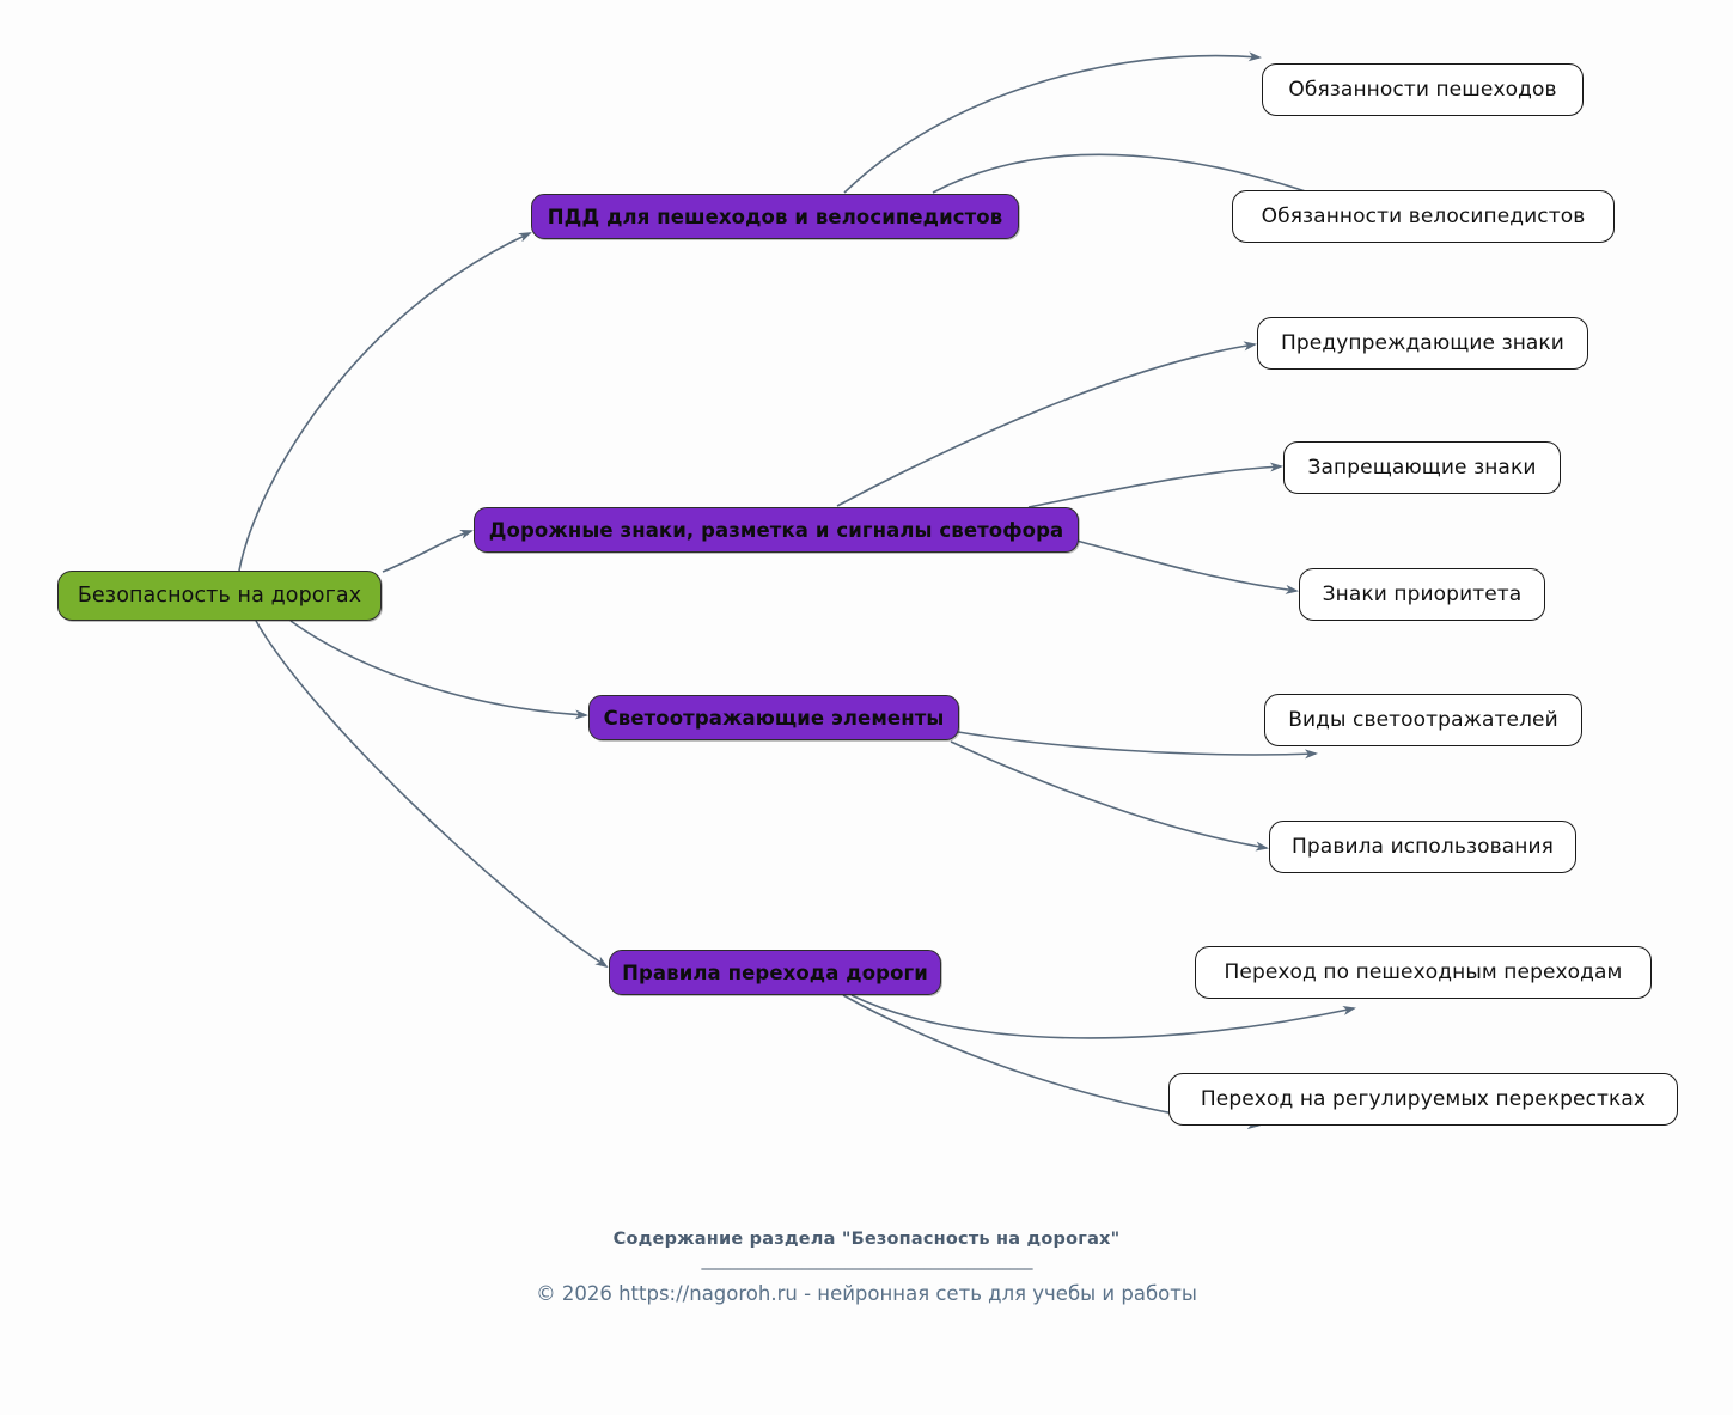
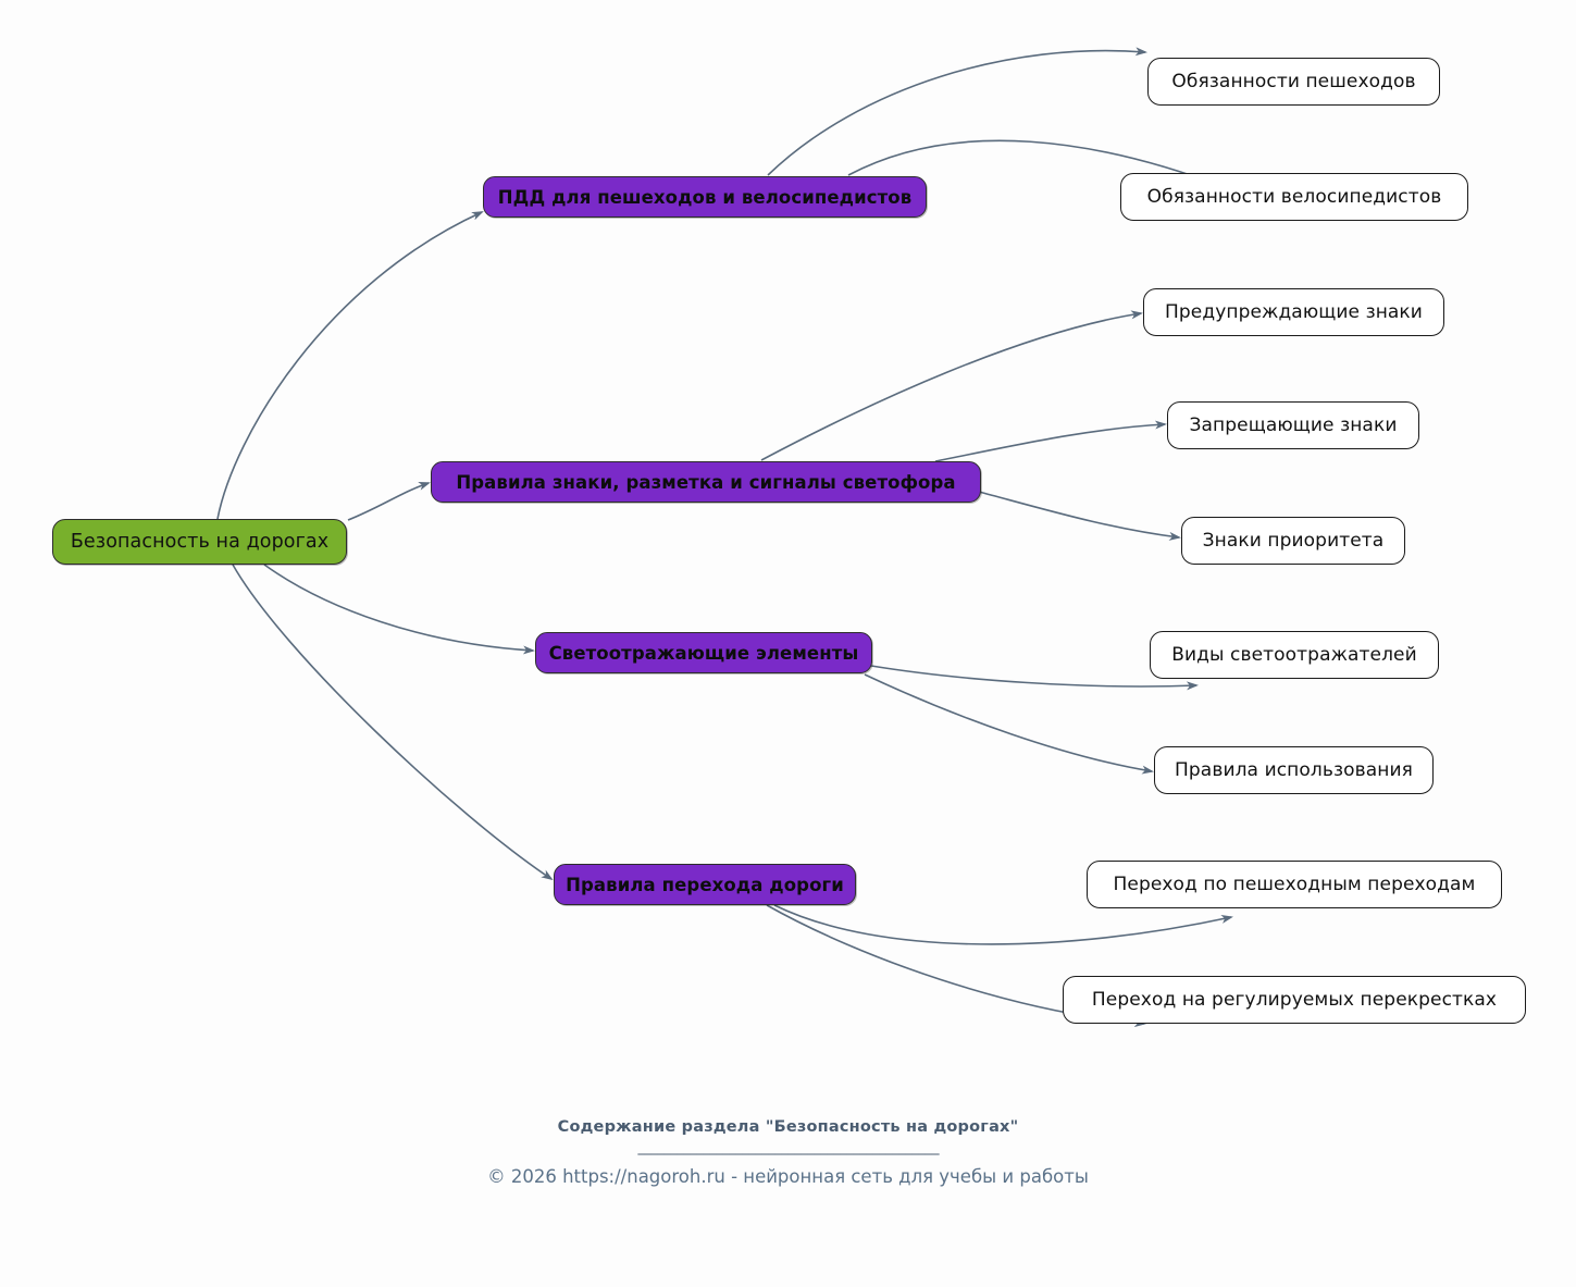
  Безопасность на дорогах
  ПДД для пешеходов и велосипедистов
  Обязанности пешеходов
  Обязанности велосипедистов
- Дорожные знаки, разметка и сигналы светофора
+ Правила знаки, разметка и сигналы светофора
  Предупреждающие знаки
  Запрещающие знаки
  Знаки приоритета
  Светоотражающие элементы
  Виды светоотражателей
  Правила использования
  Правила перехода дороги
  Переход по пешеходным переходам
  Переход на регулируемых перекрестках
  Содержание раздела "Безопасность на дорогах"
  ______________________________________________
  © 2026 https://nagoroh.ru - нейронная сеть для учебы и работы
